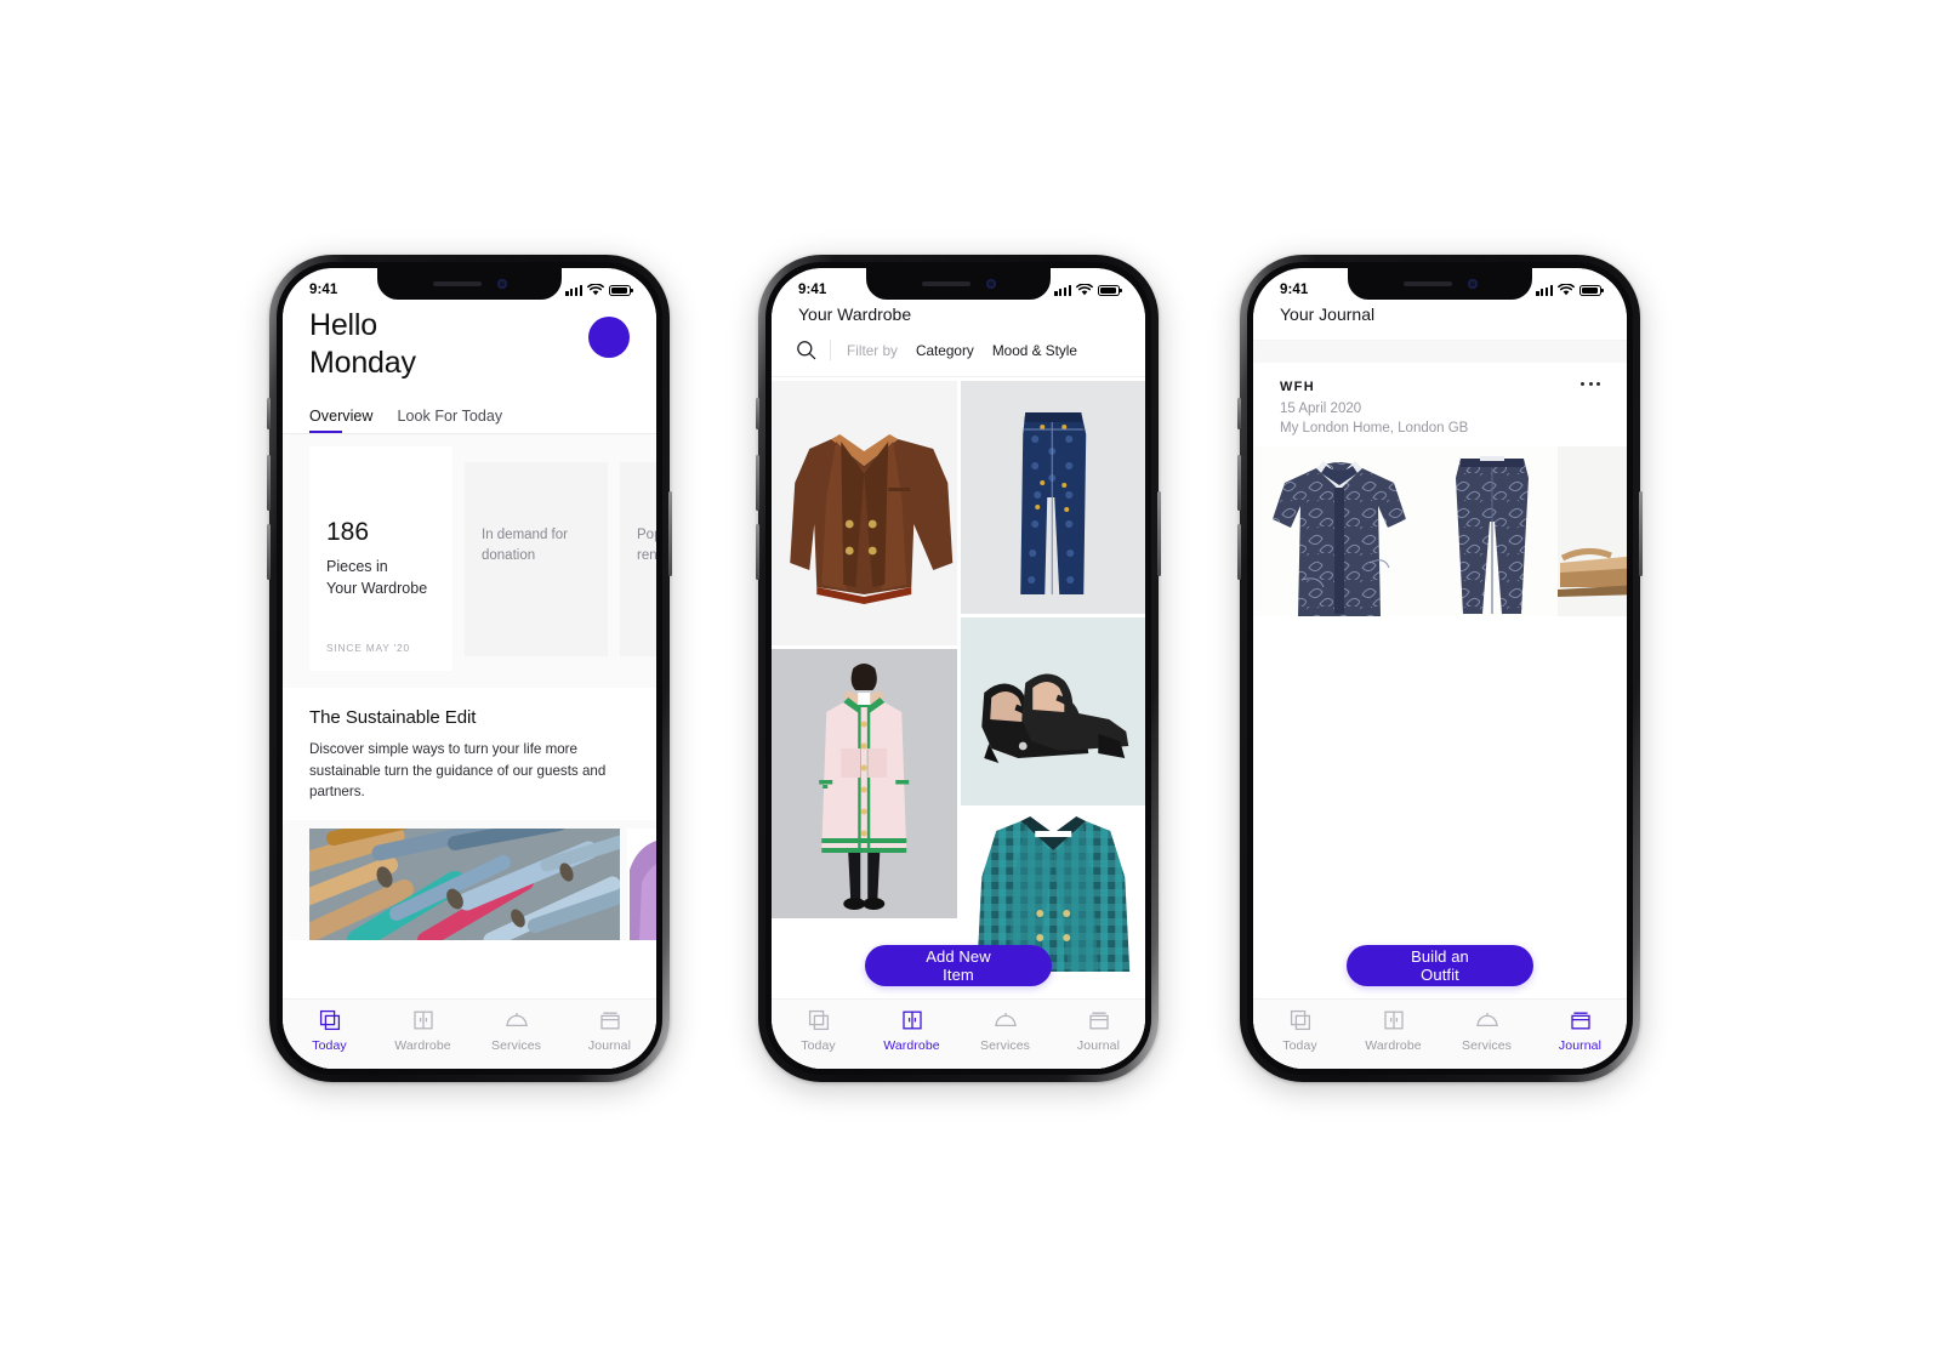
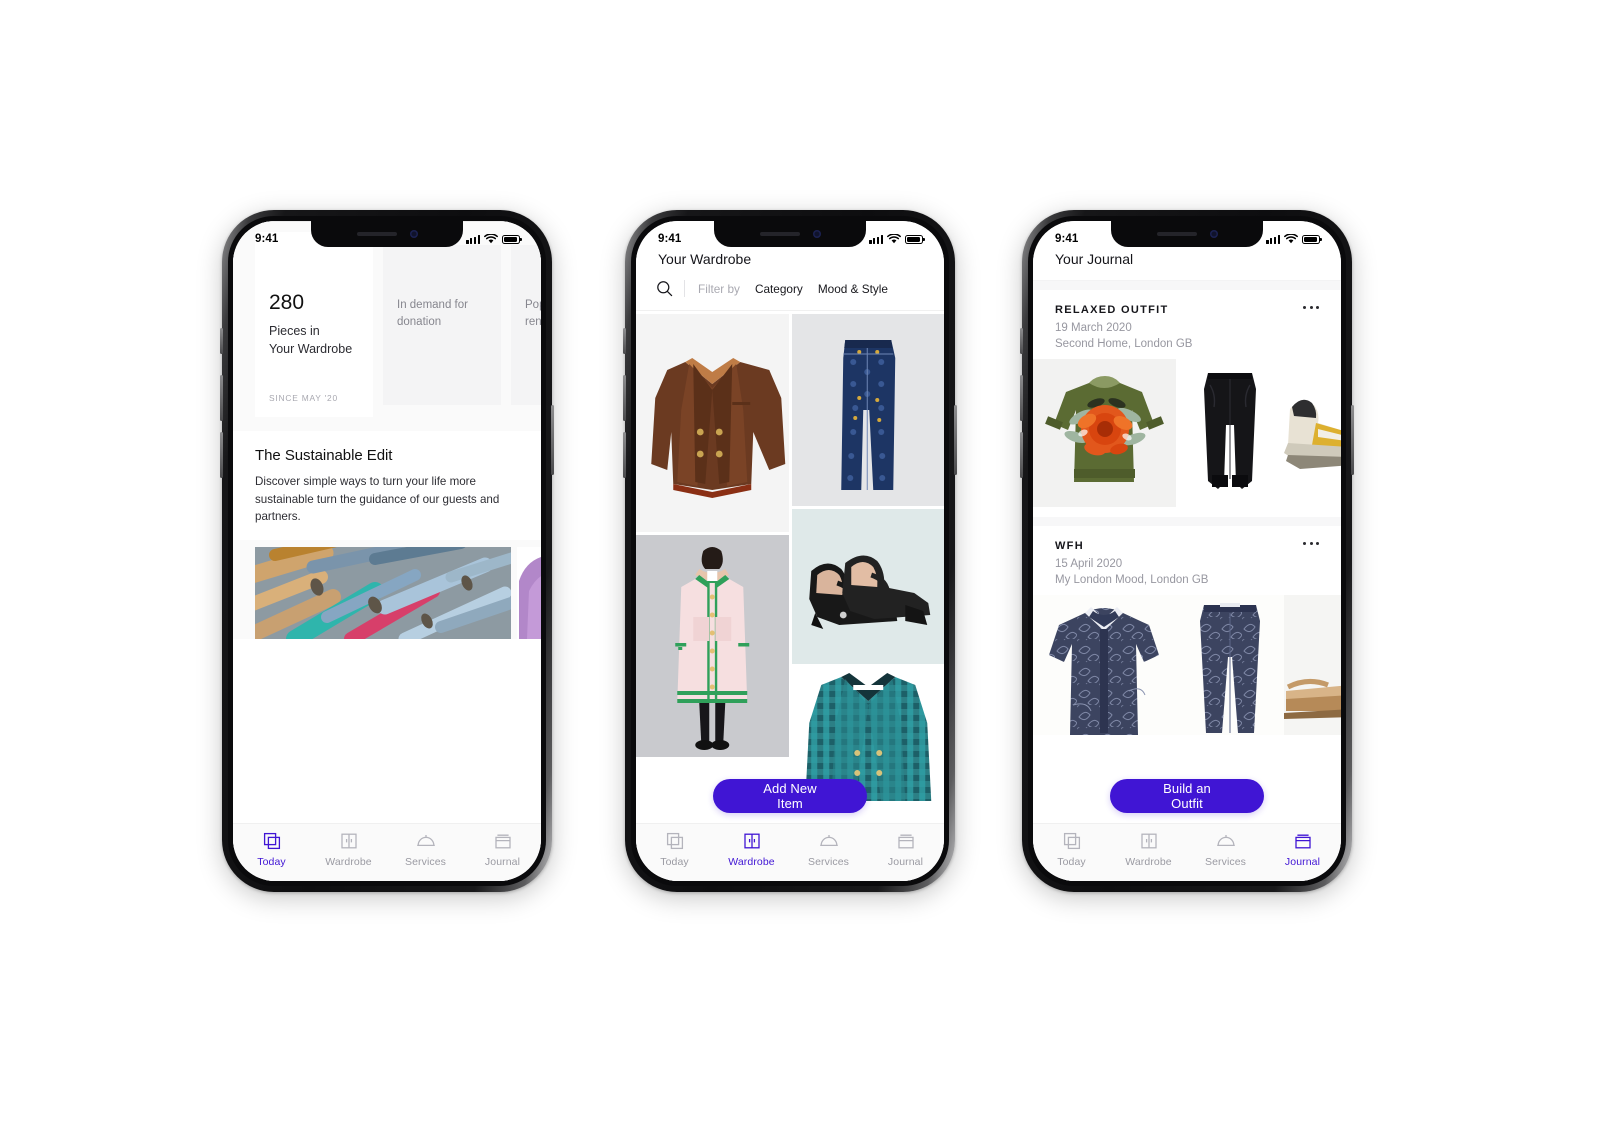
  9:41
- Hello
- Monday
- Overview
- Look For Today
- 186
+ 280
  Pieces in
  Your Wardrobe
  SINCE MAY '20
  In demand for
  donation
  The Sustainable Edit
  Discover simple ways to turn your life more sustainable turn the guidance of our guests and partners.
  Today
  Wardrobe
  Services
  Journal
  9:41
  Your Wardrobe
  Filter by
  Category
  Mood & Style
  Add New Item
  Today
  Wardrobe
  Services
  Journal
  9:41
  Your Journal
+ RELAXED OUTFIT
+ 19 March 2020
+ Second Home, London GB
  WFH
  15 April 2020
- My London Home, London GB
+ My London Mood, London GB
  Build an Outfit
  Today
  Wardrobe
  Services
  Journal
